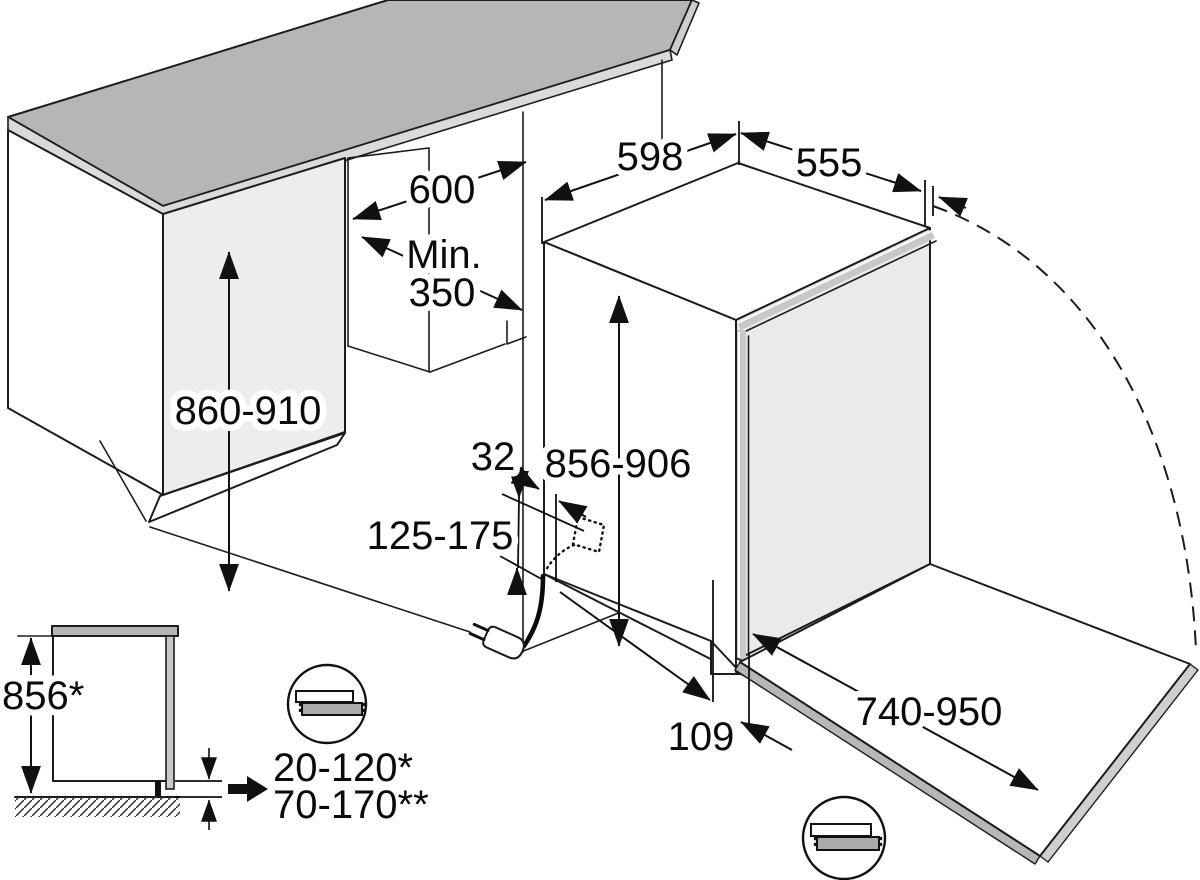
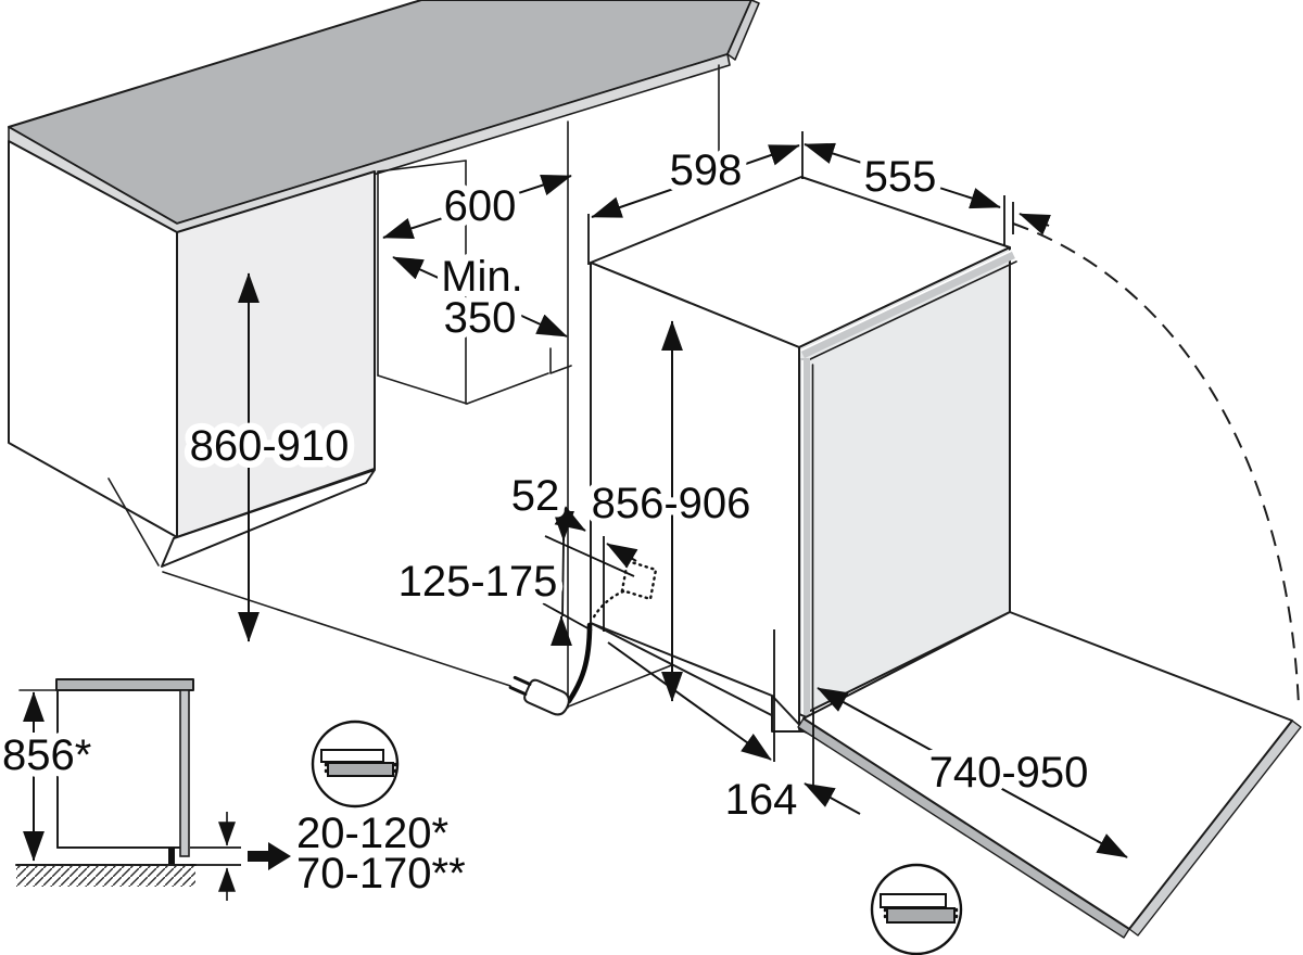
  598
  555
  600
  Min.
  350
  860-910
- 32
+ 52
  856-906
  125-175
- 109
+ 164
  740-950
  856*
  20-120*
  70-170**
